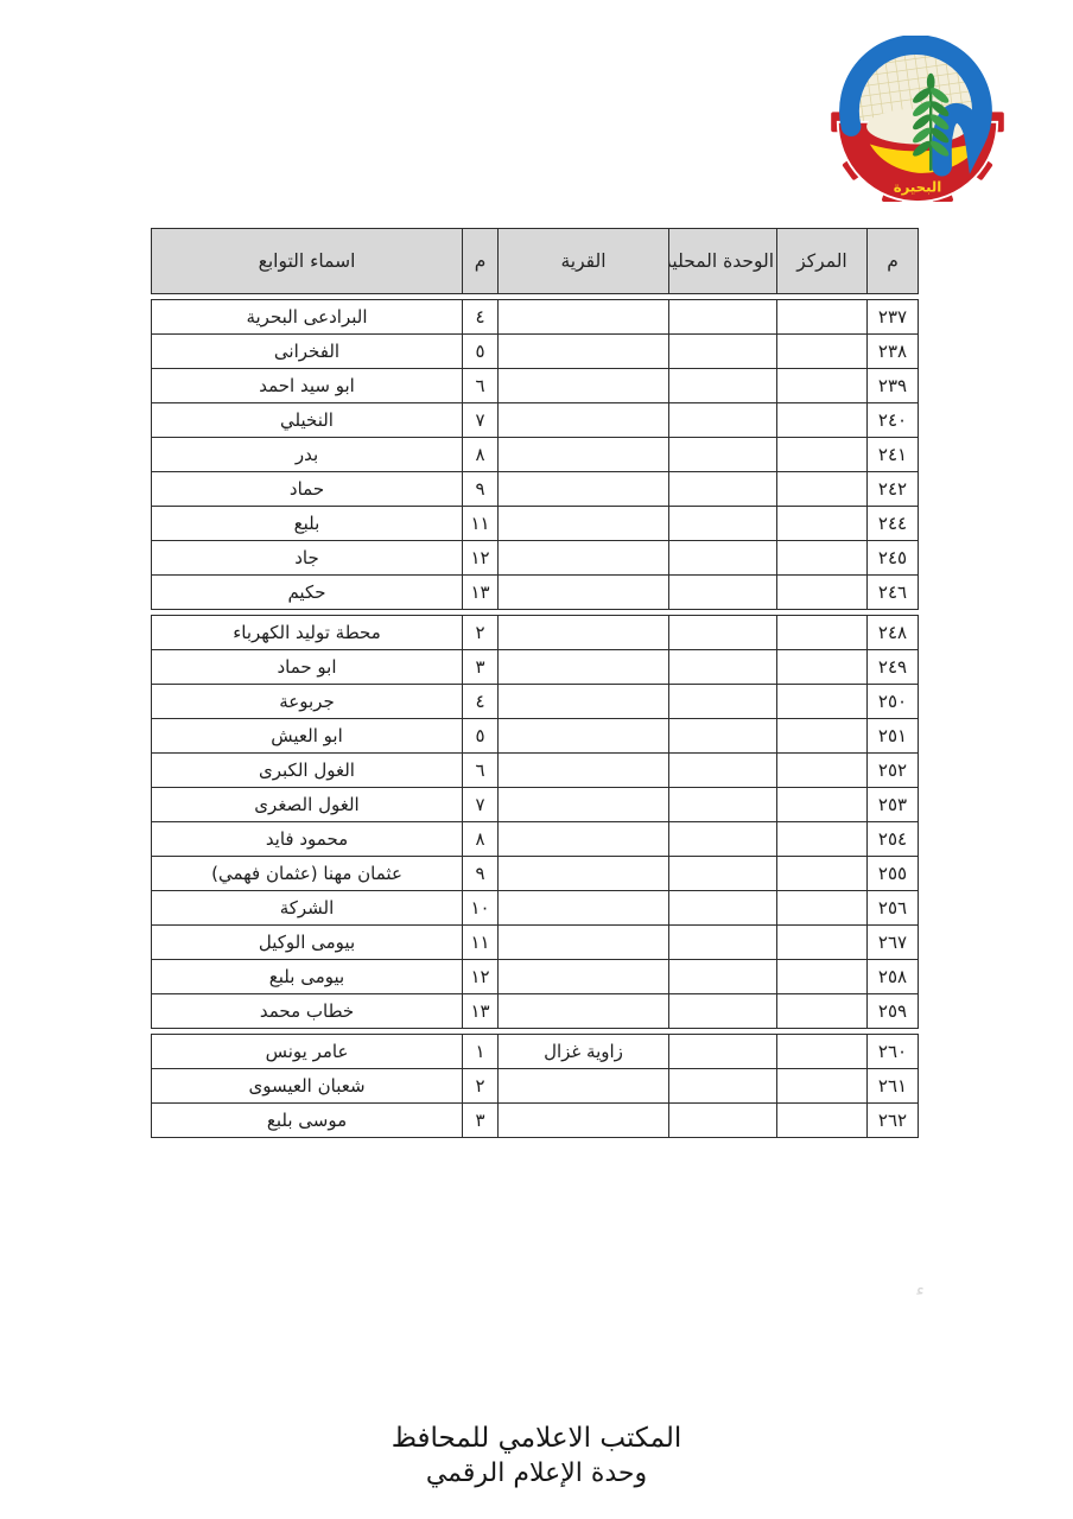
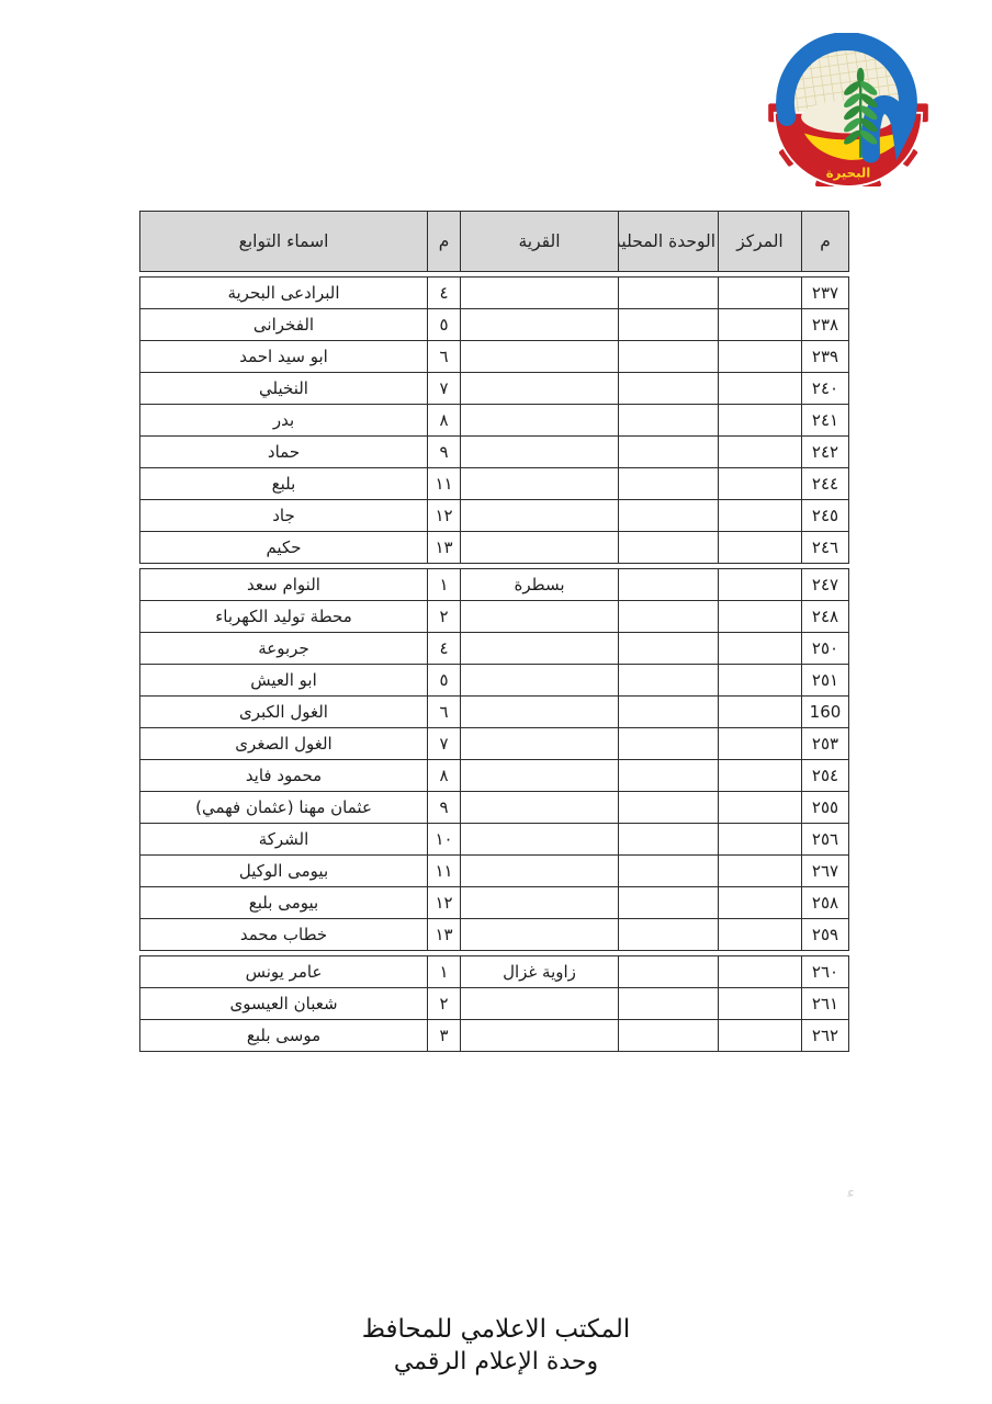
  البحيرة
  م	المركز	الوحدة المحلي	القرية	م	اسماء التوابع
  ٢٣٧				٤	البرادعى البحرية
  ٢٣٨				٥	الفخرانى
  ٢٣٩				٦	ابو سيد احمد
  ٢٤٠				٧	النخيلي
  ٢٤١				٨	بدر
  ٢٤٢				٩	حماد
  ٢٤٤				١١	بلبع
  ٢٤٥				١٢	جاد
  ٢٤٦				١٣	حكيم
+ ٢٤٧			بسطرة	١	النوام سعد
  ٢٤٨				٢	محطة توليد الكهرباء
- ٢٤٩				٣	ابو حماد
  ٢٥٠				٤	جربوعة
  ٢٥١				٥	ابو العيش
- ٢٥٢				٦	الغول الكبرى
+ 160				٦	الغول الكبرى
  ٢٥٣				٧	الغول الصغرى
  ٢٥٤				٨	محمود فايد
  ٢٥٥				٩	عثمان مهنا (عثمان فهمي)
  ٢٥٦				١٠	الشركة
  ٢٦٧				١١	بيومى الوكيل
  ٢٥٨				١٢	بيومى بلبع
  ٢٥٩				١٣	خطاب محمد
  ٢٦٠			زاوية غزال	١	عامر يونس
  ٢٦١				٢	شعبان العيسوى
  ٢٦٢				٣	موسى بلبع
  المكتب الاعلامي للمحافظ
  وحدة الإعلام الرقمي
